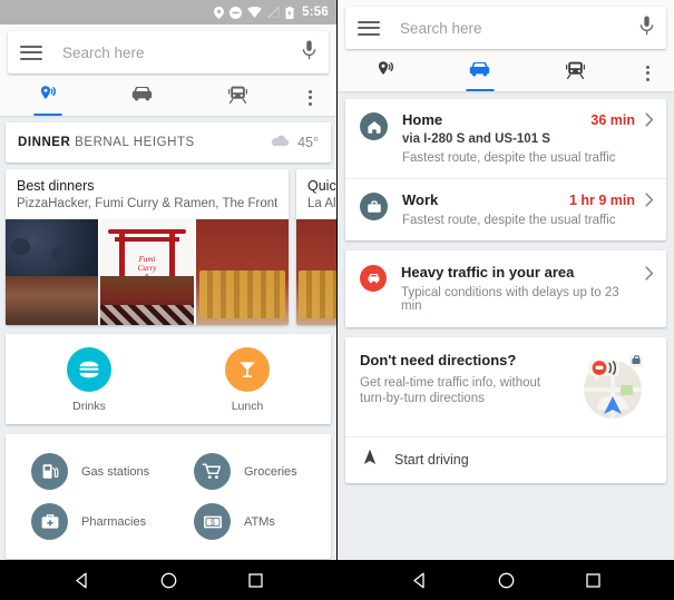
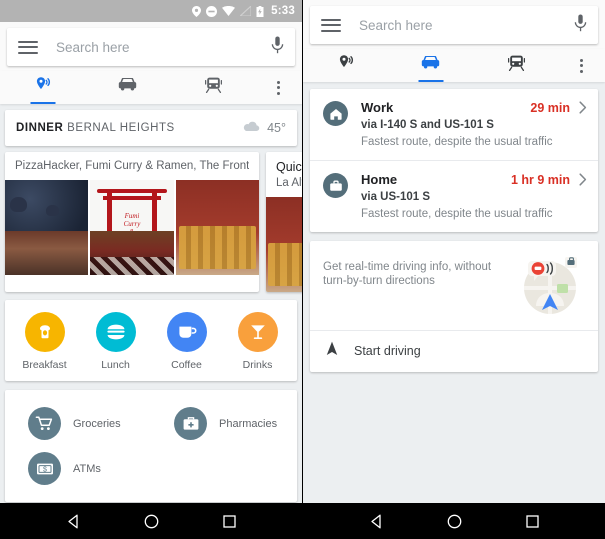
- 5:56
+ 5:33
  Search here
  DINNER BERNAL HEIGHTS
  45°
- Best dinners
  PizzaHacker, Fumi Curry & Ramen, The Front
  Fumi
  Curry
  Quic
  La Al
+ Breakfast
- Drinks
+ Lunch
+ Coffee
- Lunch
+ Drinks
- Gas stations
  Groceries
  Pharmacies
  ATMs
  Search here
- Home
+ Work
- 36 min
+ 29 min
- via I-280 S and US-101 S
+ via I-140 S and US-101 S
  Fastest route, despite the usual traffic
- Work
+ Home
  1 hr 9 min
+ via US-101 S
  Fastest route, despite the usual traffic
- Heavy traffic in your area
- Typical conditions with delays up to 23 min
- Don't need directions?
- Get real-time traffic info, without turn-by-turn directions
+ Get real-time driving info, without turn-by-turn directions
  Start driving
